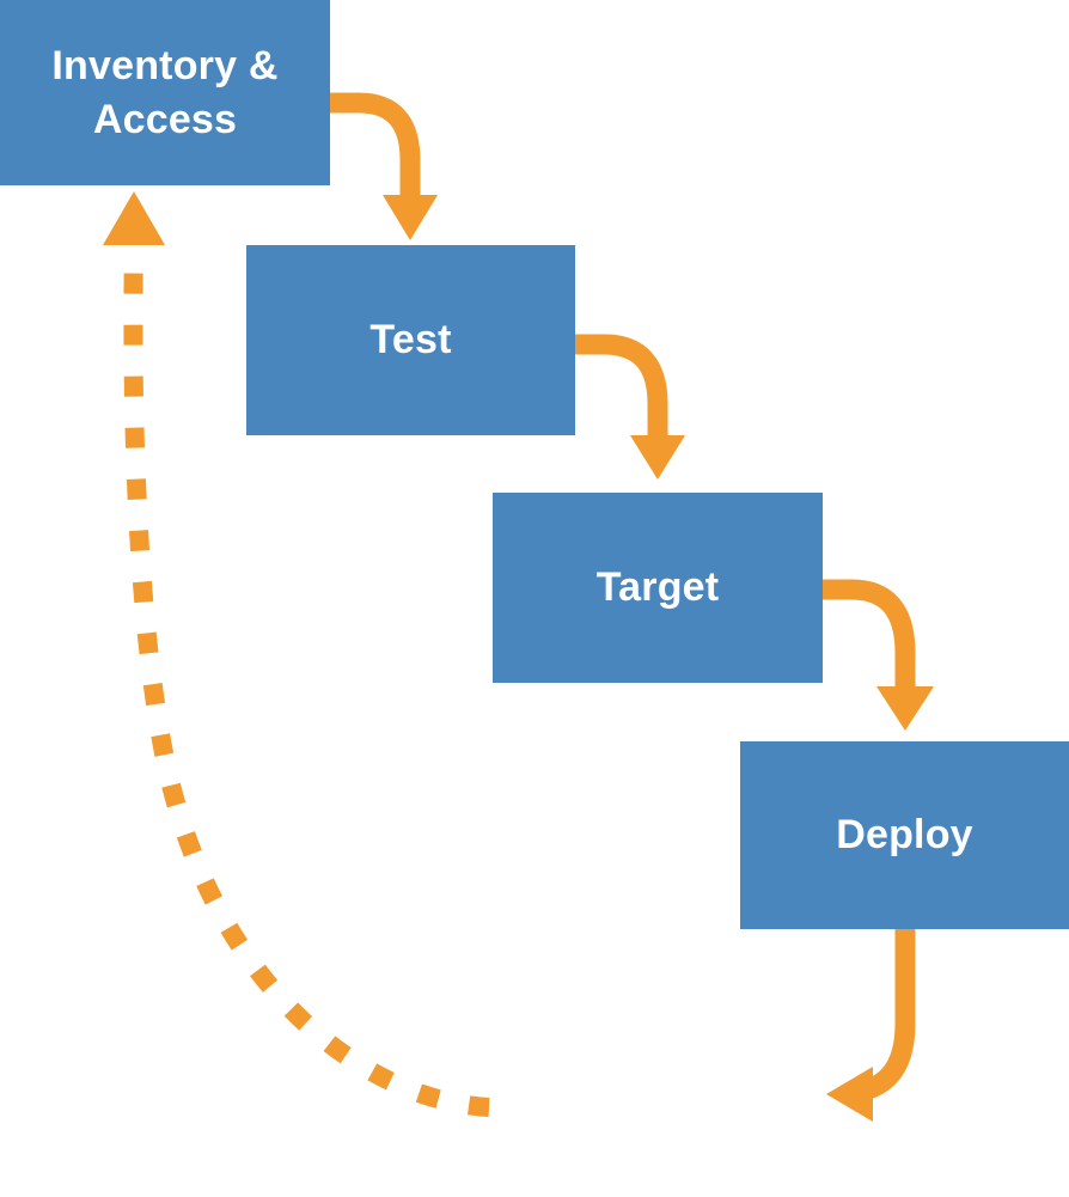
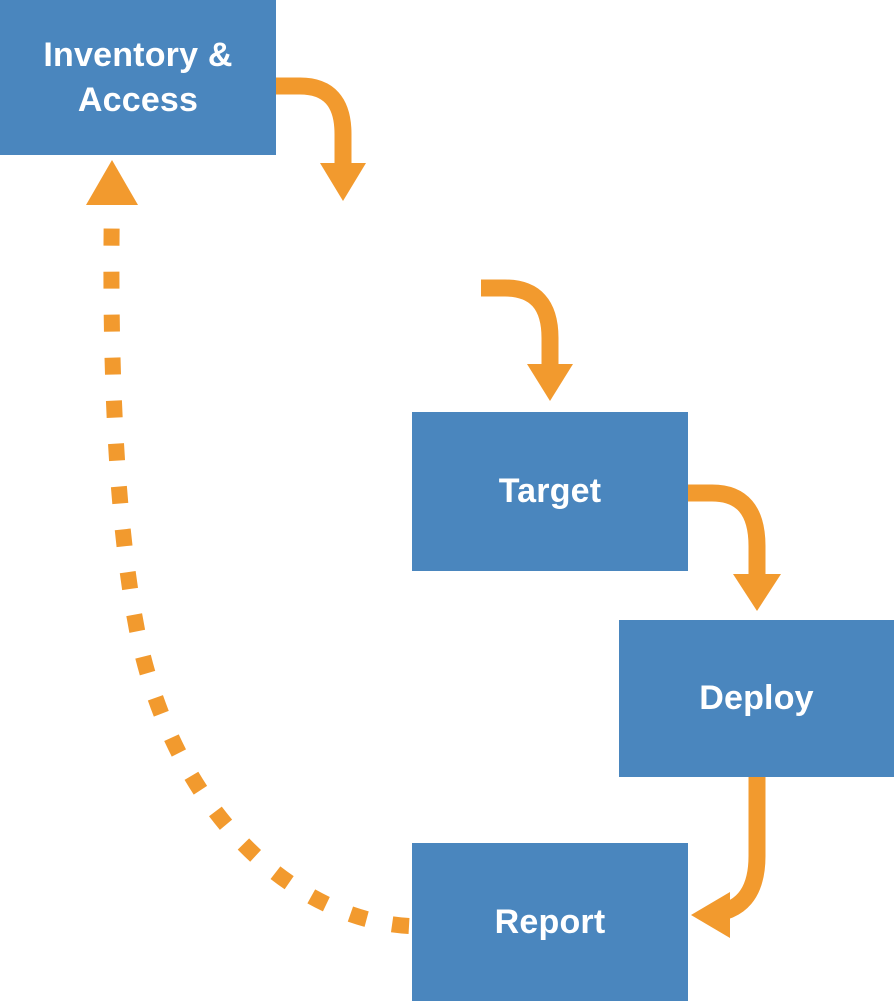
  Inventory & Access
- Test
  Target
  Deploy
+ Report
